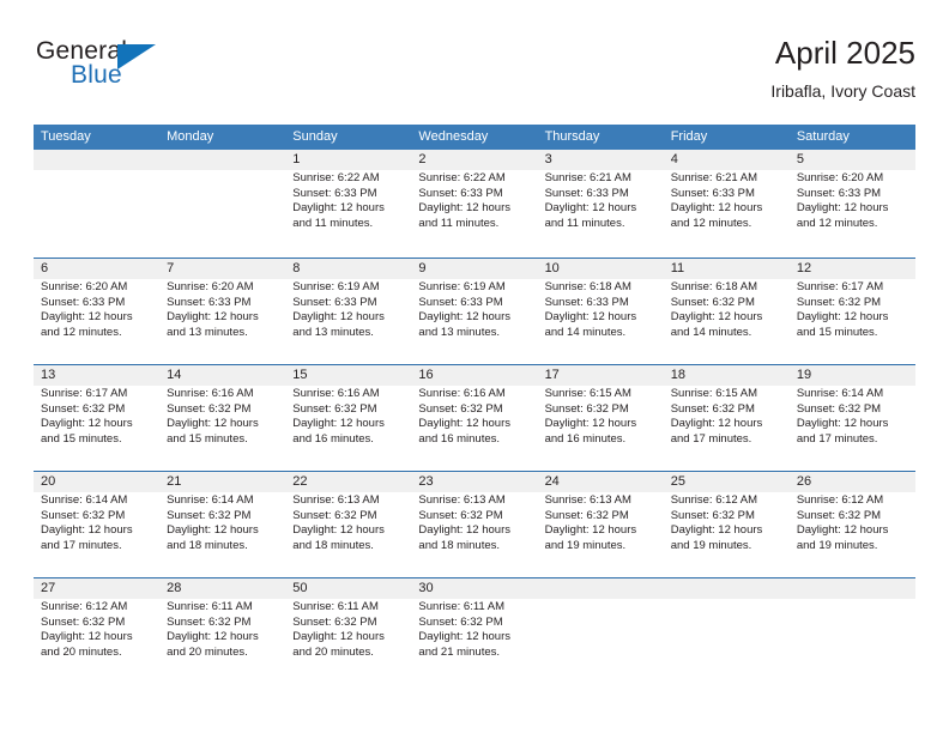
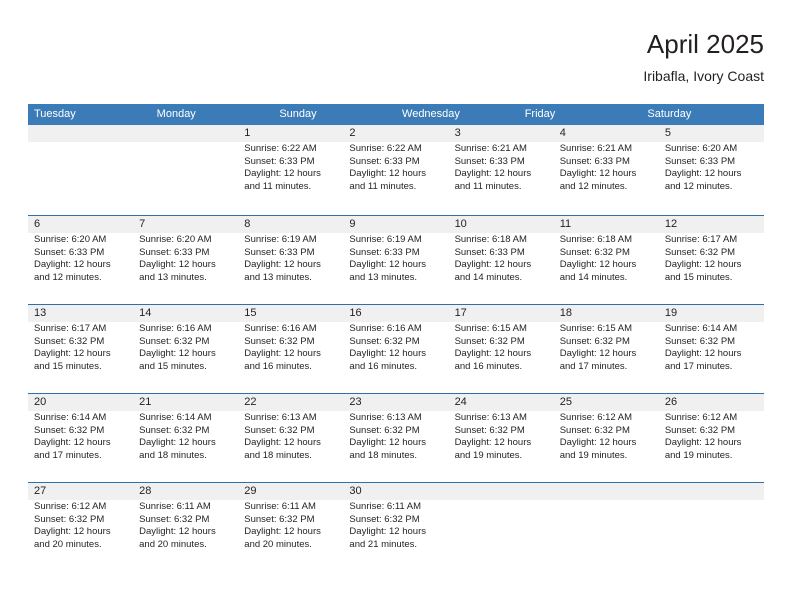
- General
- Blue
  April 2025
  Iribafla, Ivory Coast
  Tuesday
  Monday
  Sunday
  Wednesday
- Thursday
  Friday
  Saturday
  1
  Sunrise: 6:22 AM
  Sunset: 6:33 PM
  Daylight: 12 hours
  and 11 minutes.
  2
  Sunrise: 6:22 AM
  Sunset: 6:33 PM
  Daylight: 12 hours
  and 11 minutes.
  3
  Sunrise: 6:21 AM
  Sunset: 6:33 PM
  Daylight: 12 hours
  and 11 minutes.
  4
  Sunrise: 6:21 AM
  Sunset: 6:33 PM
  Daylight: 12 hours
  and 12 minutes.
  5
  Sunrise: 6:20 AM
  Sunset: 6:33 PM
  Daylight: 12 hours
  and 12 minutes.
  6
  Sunrise: 6:20 AM
  Sunset: 6:33 PM
  Daylight: 12 hours
  and 12 minutes.
  7
  Sunrise: 6:20 AM
  Sunset: 6:33 PM
  Daylight: 12 hours
  and 13 minutes.
  8
  Sunrise: 6:19 AM
  Sunset: 6:33 PM
  Daylight: 12 hours
  and 13 minutes.
  9
  Sunrise: 6:19 AM
  Sunset: 6:33 PM
  Daylight: 12 hours
  and 13 minutes.
  10
  Sunrise: 6:18 AM
  Sunset: 6:33 PM
  Daylight: 12 hours
  and 14 minutes.
  11
  Sunrise: 6:18 AM
  Sunset: 6:32 PM
  Daylight: 12 hours
  and 14 minutes.
  12
  Sunrise: 6:17 AM
  Sunset: 6:32 PM
  Daylight: 12 hours
  and 15 minutes.
  13
  Sunrise: 6:17 AM
  Sunset: 6:32 PM
  Daylight: 12 hours
  and 15 minutes.
  14
  Sunrise: 6:16 AM
  Sunset: 6:32 PM
  Daylight: 12 hours
  and 15 minutes.
  15
  Sunrise: 6:16 AM
  Sunset: 6:32 PM
  Daylight: 12 hours
  and 16 minutes.
  16
  Sunrise: 6:16 AM
  Sunset: 6:32 PM
  Daylight: 12 hours
  and 16 minutes.
  17
  Sunrise: 6:15 AM
  Sunset: 6:32 PM
  Daylight: 12 hours
  and 16 minutes.
  18
  Sunrise: 6:15 AM
  Sunset: 6:32 PM
  Daylight: 12 hours
  and 17 minutes.
  19
  Sunrise: 6:14 AM
  Sunset: 6:32 PM
  Daylight: 12 hours
  and 17 minutes.
  20
  Sunrise: 6:14 AM
  Sunset: 6:32 PM
  Daylight: 12 hours
  and 17 minutes.
  21
  Sunrise: 6:14 AM
  Sunset: 6:32 PM
  Daylight: 12 hours
  and 18 minutes.
  22
  Sunrise: 6:13 AM
  Sunset: 6:32 PM
  Daylight: 12 hours
  and 18 minutes.
  23
  Sunrise: 6:13 AM
  Sunset: 6:32 PM
  Daylight: 12 hours
  and 18 minutes.
  24
  Sunrise: 6:13 AM
  Sunset: 6:32 PM
  Daylight: 12 hours
  and 19 minutes.
  25
  Sunrise: 6:12 AM
  Sunset: 6:32 PM
  Daylight: 12 hours
  and 19 minutes.
  26
  Sunrise: 6:12 AM
  Sunset: 6:32 PM
  Daylight: 12 hours
  and 19 minutes.
  27
  Sunrise: 6:12 AM
  Sunset: 6:32 PM
  Daylight: 12 hours
  and 20 minutes.
  28
  Sunrise: 6:11 AM
  Sunset: 6:32 PM
  Daylight: 12 hours
  and 20 minutes.
- 50
+ 29
  Sunrise: 6:11 AM
  Sunset: 6:32 PM
  Daylight: 12 hours
  and 20 minutes.
  30
  Sunrise: 6:11 AM
  Sunset: 6:32 PM
  Daylight: 12 hours
  and 21 minutes.
